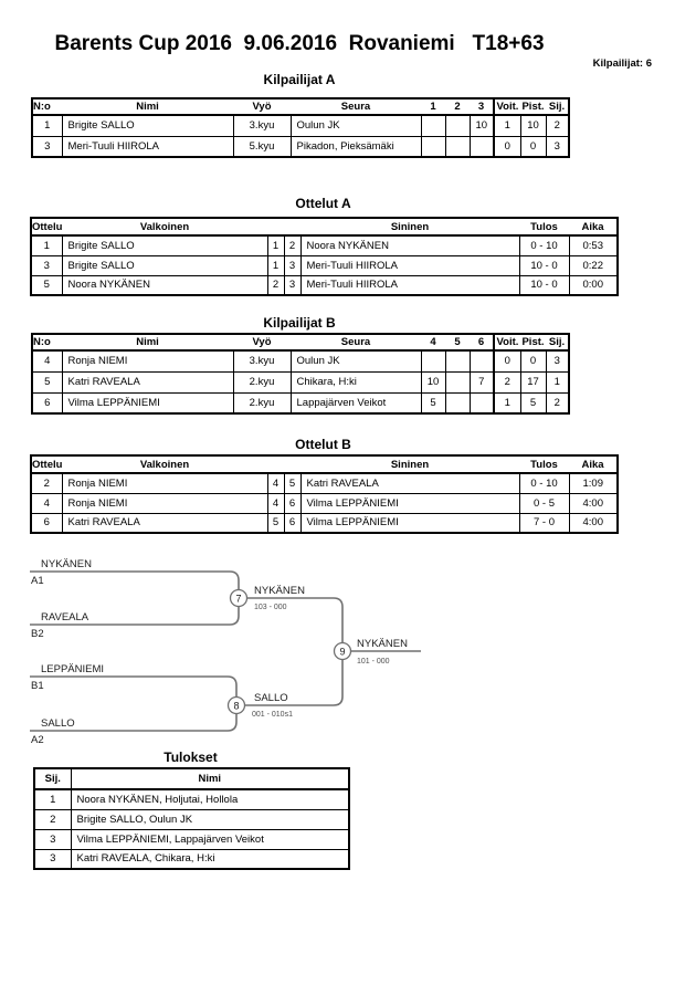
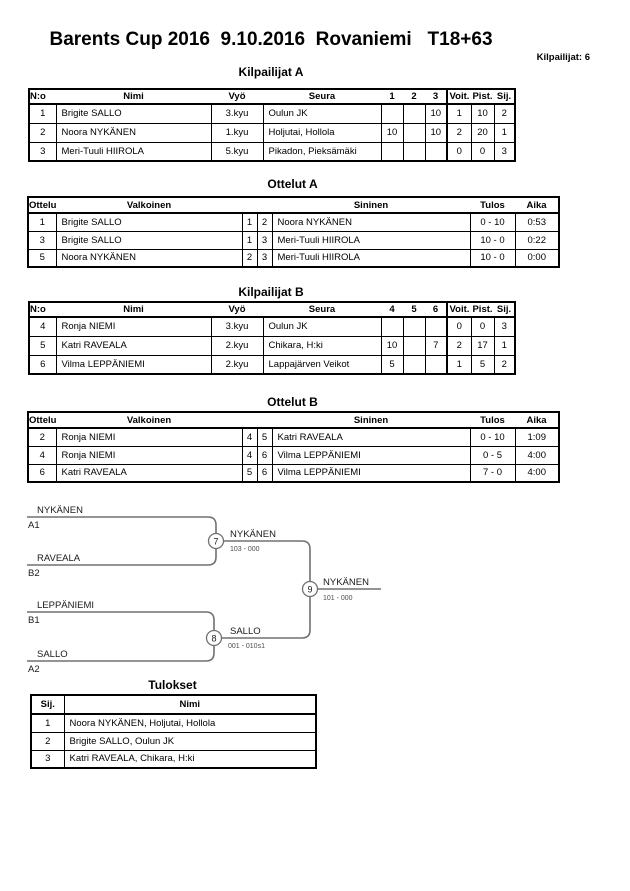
- Barents Cup 2016 9.06.2016 Rovaniemi T18+63
+ Barents Cup 2016 9.10.2016 Rovaniemi T18+63
  Kilpailijat: 6
  Kilpailijat A
  N:o	Nimi	Vyö	Seura	1	2	3	Voit.	Pist.	Sij.
  1	Brigite SALLO	3.kyu	Oulun JK			10	1	10	2
+ 2	Noora NYKÄNEN	1.kyu	Holjutai, Hollola	10		10	2	20	1
  3	Meri-Tuuli HIIROLA	5.kyu	Pikadon, Pieksämäki				0	0	3
  Ottelut A
  Ottelu	Valkoinen			Sininen	Tulos	Aika
  1	Brigite SALLO	1	2	Noora NYKÄNEN	0 - 10	0:53
  3	Brigite SALLO	1	3	Meri-Tuuli HIIROLA	10 - 0	0:22
  5	Noora NYKÄNEN	2	3	Meri-Tuuli HIIROLA	10 - 0	0:00
  Kilpailijat B
  N:o	Nimi	Vyö	Seura	4	5	6	Voit.	Pist.	Sij.
  4	Ronja NIEMI	3.kyu	Oulun JK				0	0	3
  5	Katri RAVEALA	2.kyu	Chikara, H:ki	10		7	2	17	1
  6	Vilma LEPPÄNIEMI	2.kyu	Lappajärven Veikot	5			1	5	2
  Ottelut B
  Ottelu	Valkoinen			Sininen	Tulos	Aika
  2	Ronja NIEMI	4	5	Katri RAVEALA	0 - 10	1:09
  4	Ronja NIEMI	4	6	Vilma LEPPÄNIEMI	0 - 5	4:00
  6	Katri RAVEALA	5	6	Vilma LEPPÄNIEMI	7 - 0	4:00
  7
  8
  9
  NYKÄNEN
  A1
  RAVEALA
  B2
  LEPPÄNIEMI
  B1
  SALLO
  A2
  NYKÄNEN
  SALLO
  NYKÄNEN
  Tulokset
  Sij.	Nimi
  1	Noora NYKÄNEN, Holjutai, Hollola
  2	Brigite SALLO, Oulun JK
- 3	Vilma LEPPÄNIEMI, Lappajärven Veikot
  3	Katri RAVEALA, Chikara, H:ki
